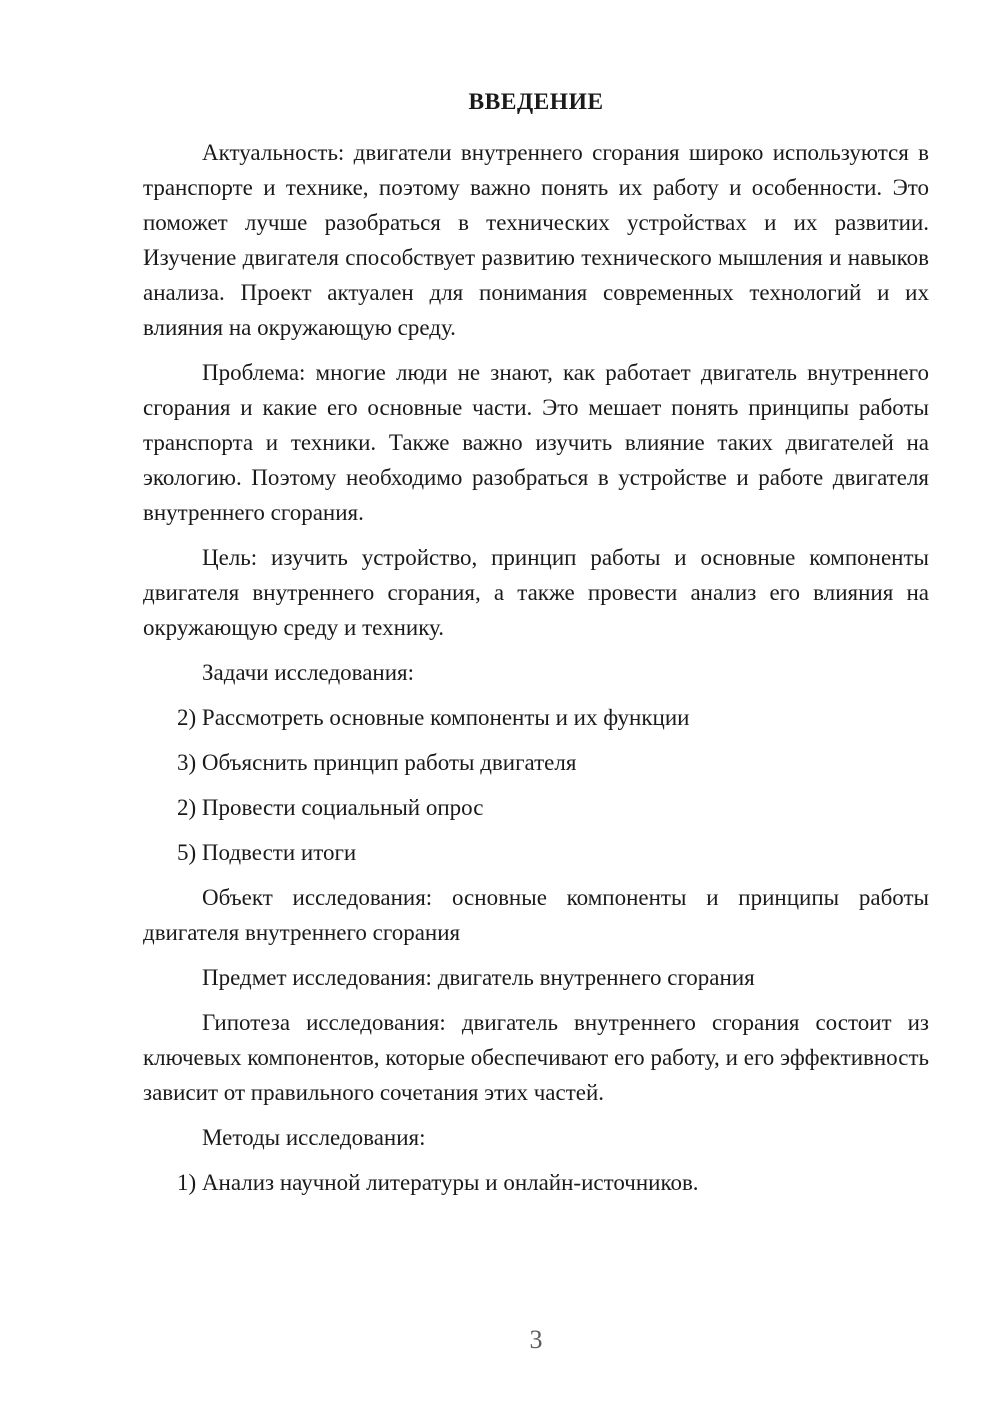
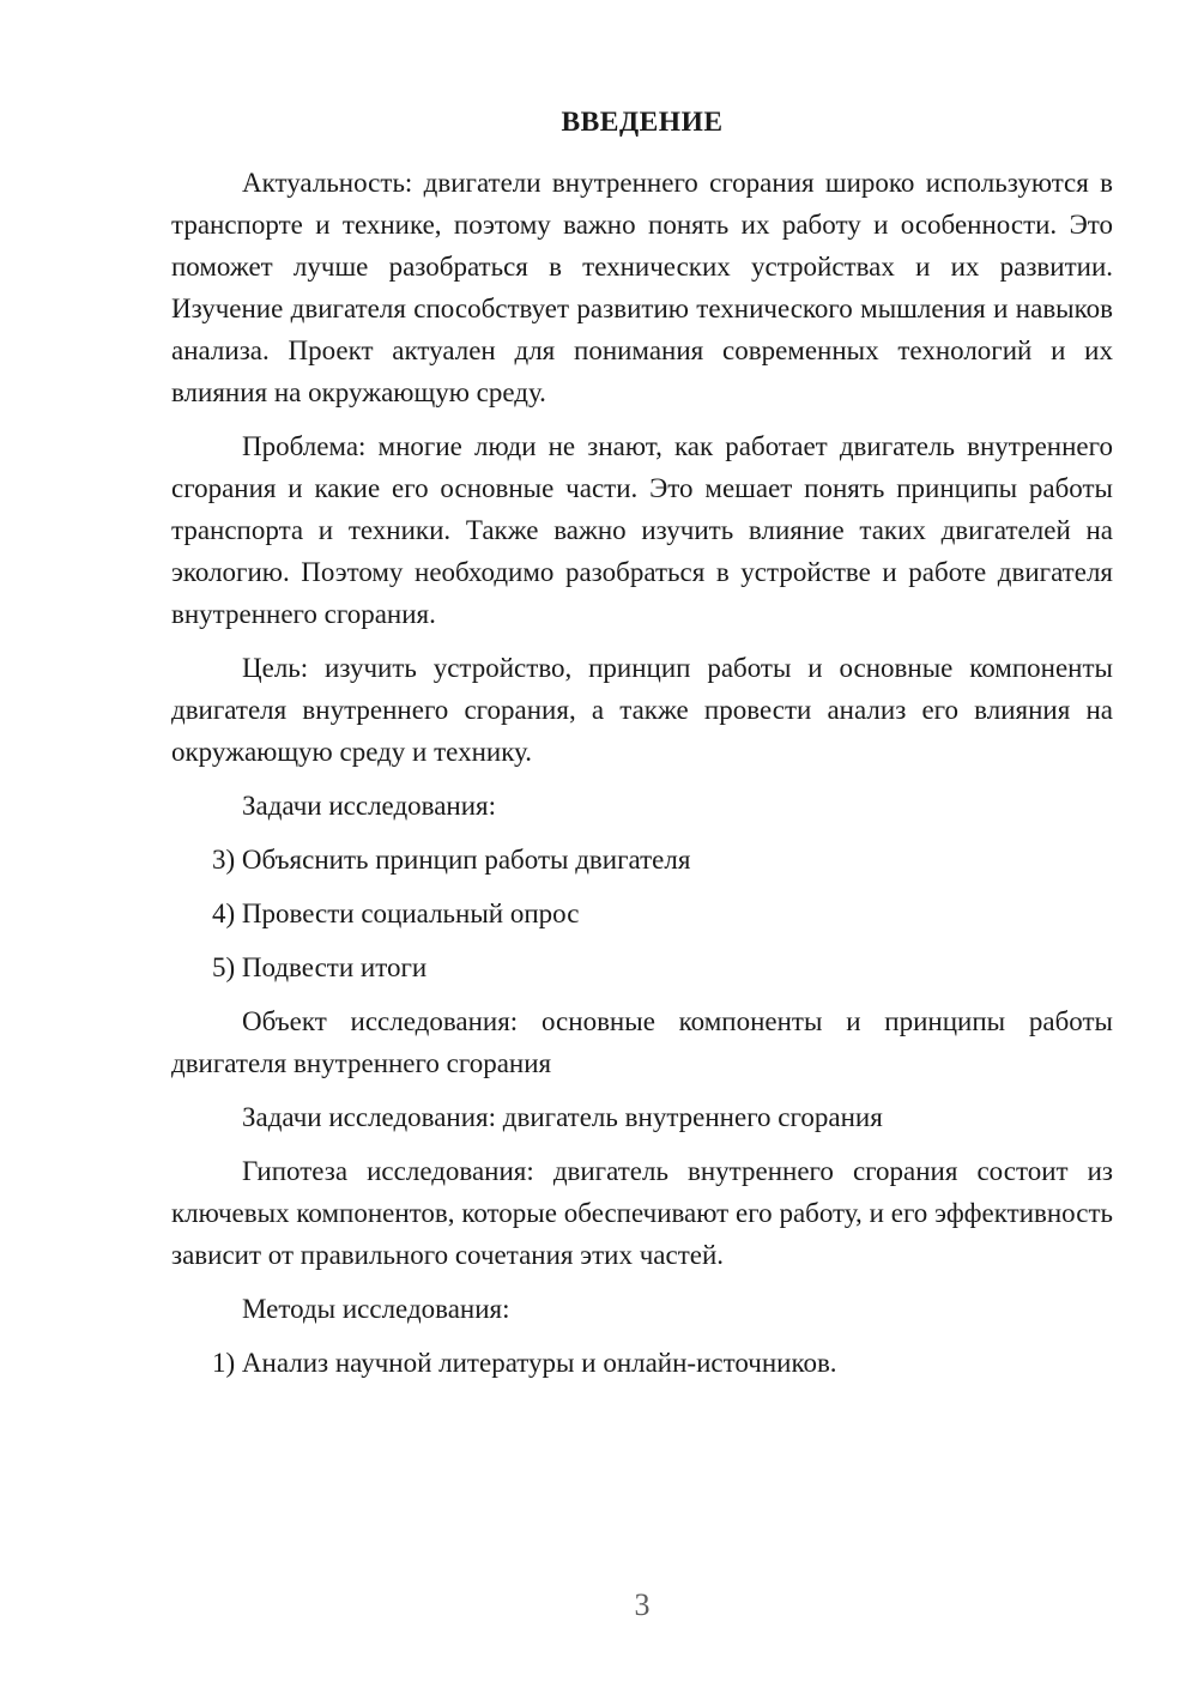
  ВВЕДЕНИЕ
  Актуальность: двигатели внутреннего сгорания широко используются в транспорте и технике, поэтому важно понять их работу и особенности. Это поможет лучше разобраться в технических устройствах и их развитии. Изучение двигателя способствует развитию технического мышления и навыков анализа. Проект актуален для понимания современных технологий и их влияния на окружающую среду.
  Проблема: многие люди не знают, как работает двигатель внутреннего сгорания и какие его основные части. Это мешает понять принципы работы транспорта и техники. Также важно изучить влияние таких двигателей на экологию. Поэтому необходимо разобраться в устройстве и работе двигателя внутреннего сгорания.
  Цель: изучить устройство, принцип работы и основные компоненты двигателя внутреннего сгорания, а также провести анализ его влияния на окружающую среду и технику.
  Задачи исследования:
- 2) Рассмотреть основные компоненты и их функции
  3) Объяснить принцип работы двигателя
- 2) Провести социальный опрос
+ 4) Провести социальный опрос
  5) Подвести итоги
  Объект исследования: основные компоненты и принципы работы двигателя внутреннего сгорания
- Предмет исследования: двигатель внутреннего сгорания
+ Задачи исследования: двигатель внутреннего сгорания
  Гипотеза исследования: двигатель внутреннего сгорания состоит из ключевых компонентов, которые обеспечивают его работу, и его эффективность зависит от правильного сочетания этих частей.
  Методы исследования:
  1) Анализ научной литературы и онлайн-источников.
  3
